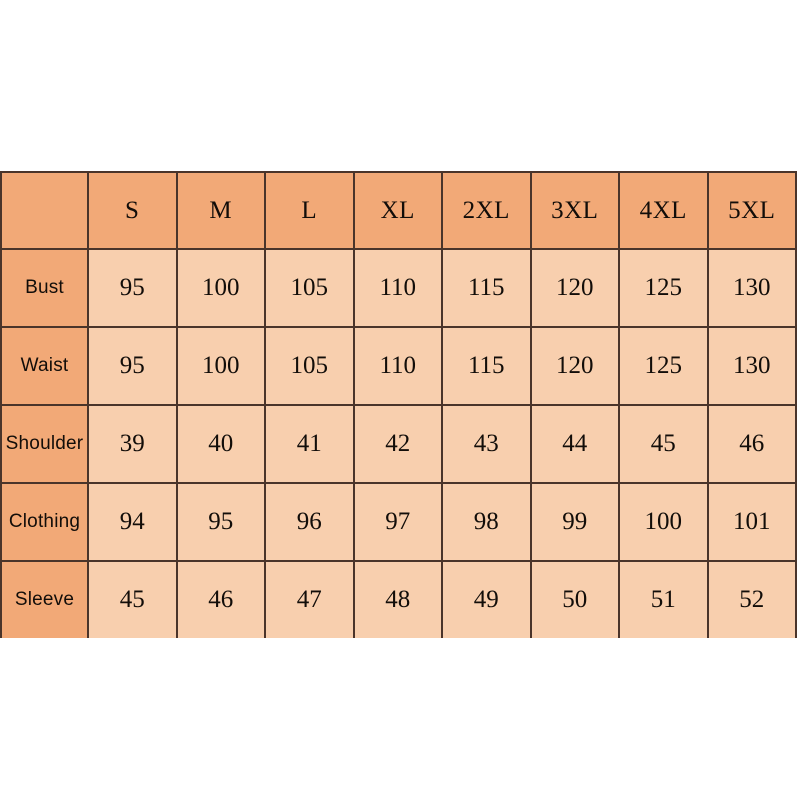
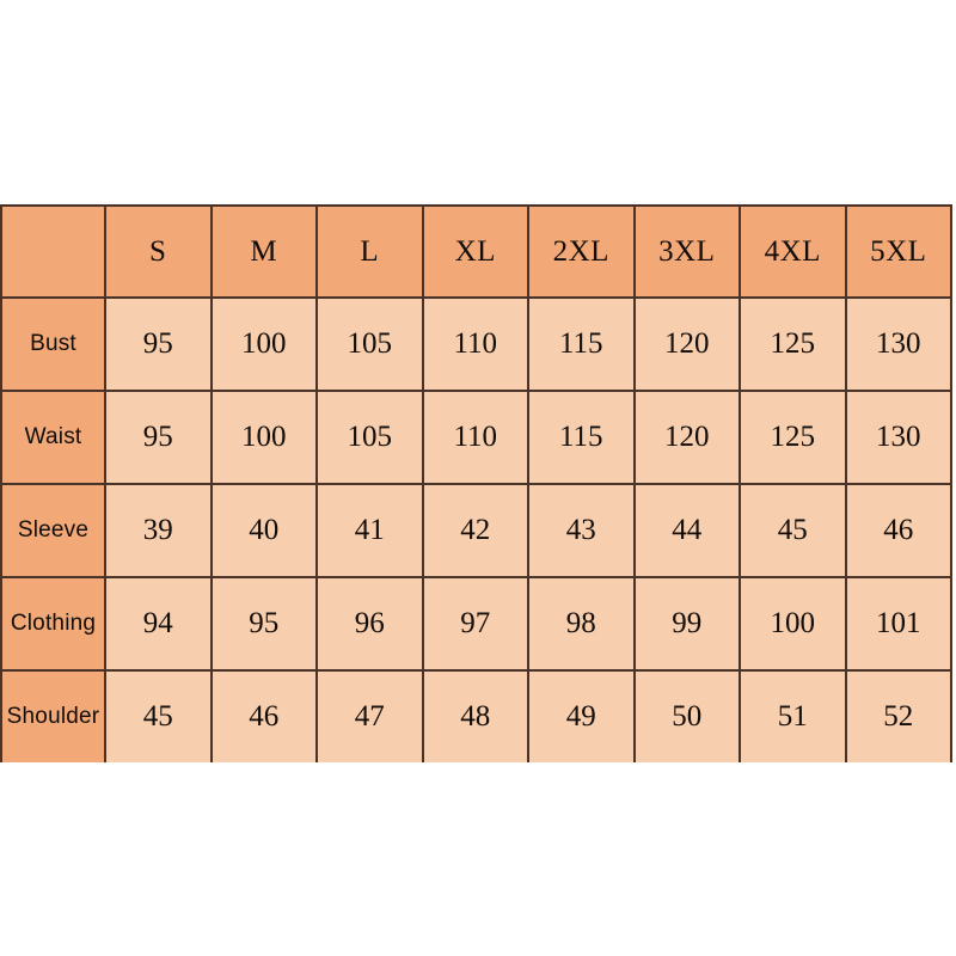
  	S	M	L	XL	2XL	3XL	4XL	5XL
  Bust	95	100	105	110	115	120	125	130
  Waist	95	100	105	110	115	120	125	130
- Shoulder	39	40	41	42	43	44	45	46
+ Sleeve	39	40	41	42	43	44	45	46
  Clothing	94	95	96	97	98	99	100	101
- Sleeve	45	46	47	48	49	50	51	52
+ Shoulder	45	46	47	48	49	50	51	52
